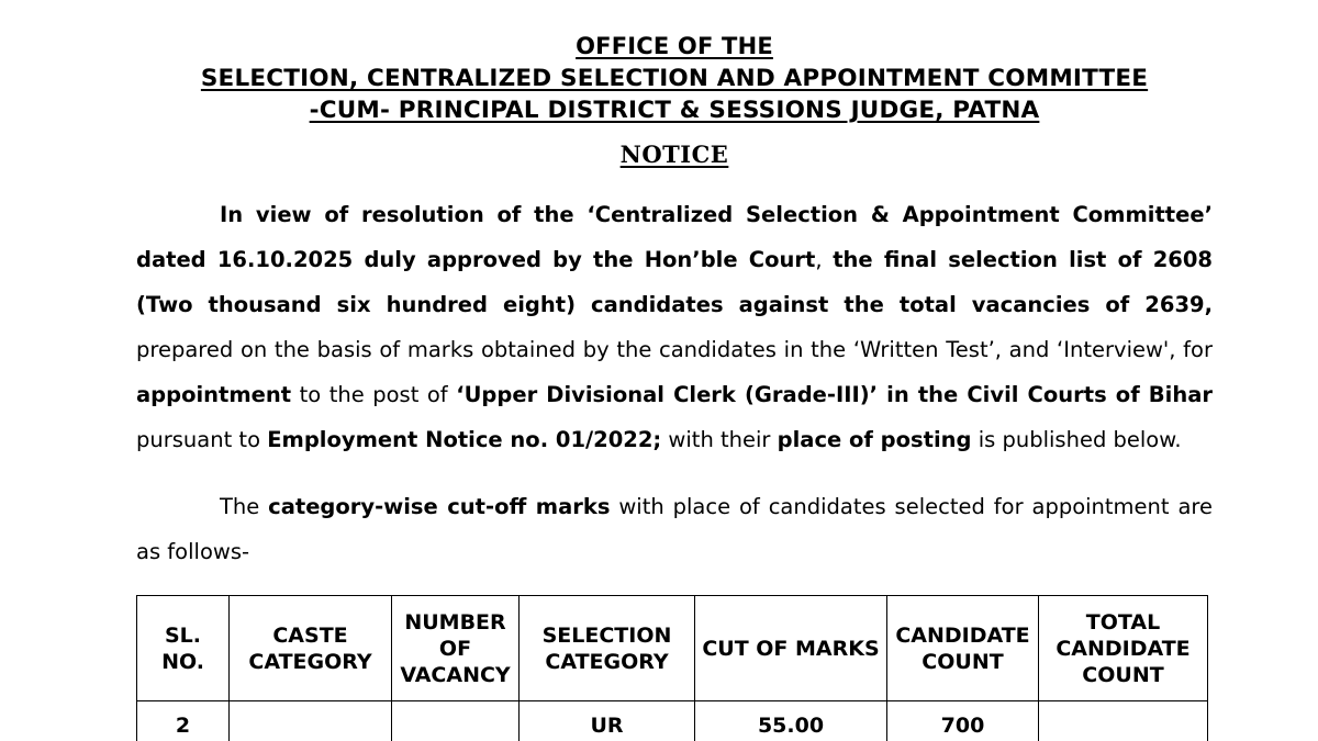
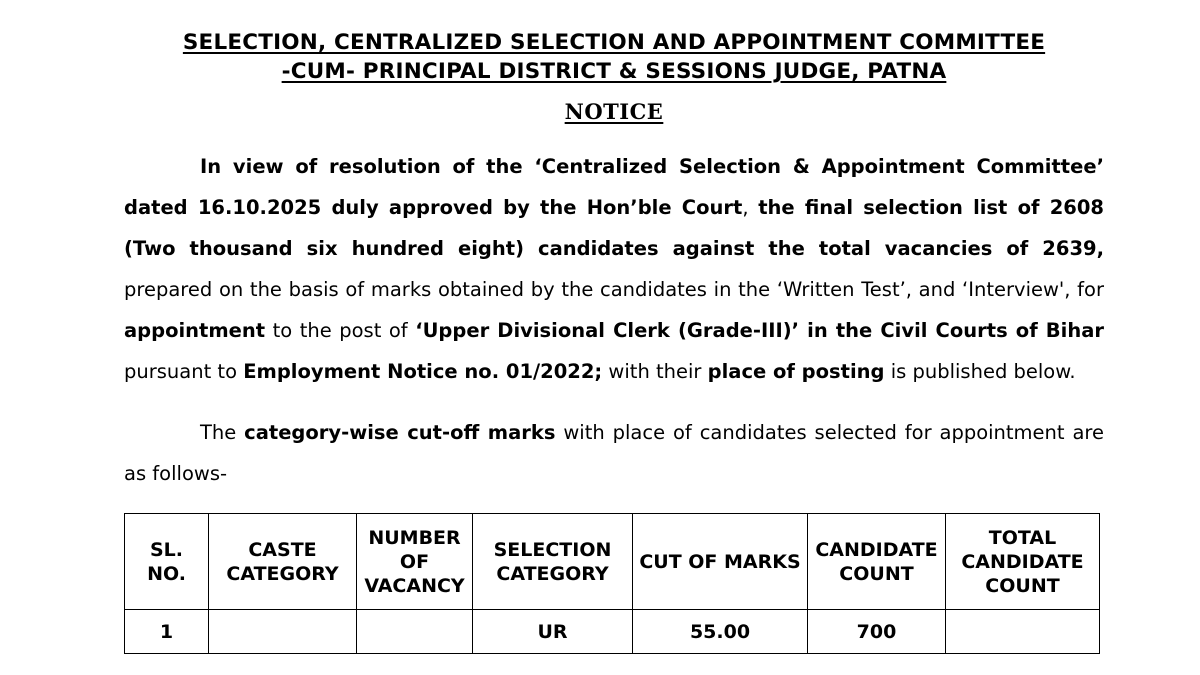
- OFFICE OF THE
  SELECTION, CENTRALIZED SELECTION AND APPOINTMENT COMMITTEE
  -CUM- PRINCIPAL DISTRICT & SESSIONS JUDGE, PATNA
  NOTICE
  In view of resolution of the ‘Centralized Selection & Appointment Committee’ dated 16.10.2025 duly approved by the Hon’ble Court, the final selection list of 2608 (Two thousand six hundred eight) candidates against the total vacancies of 2639, prepared on the basis of marks obtained by the candidates in the ‘Written Test’, and ‘Interview', for appointment to the post of ‘Upper Divisional Clerk (Grade-III)’ in the Civil Courts of Bihar pursuant to Employment Notice no. 01/2022; with their place of posting is published below.
  The category-wise cut-off marks with place of candidates selected for appointment are as follows-
  SL. NO.	CASTE CATEGORY	NUMBER OF VACANCY	SELECTION CATEGORY	CUT OF MARKS	CANDIDATE COUNT	TOTAL CANDIDATE COUNT
- 2			UR	55.00	700
+ 1			UR	55.00	700
